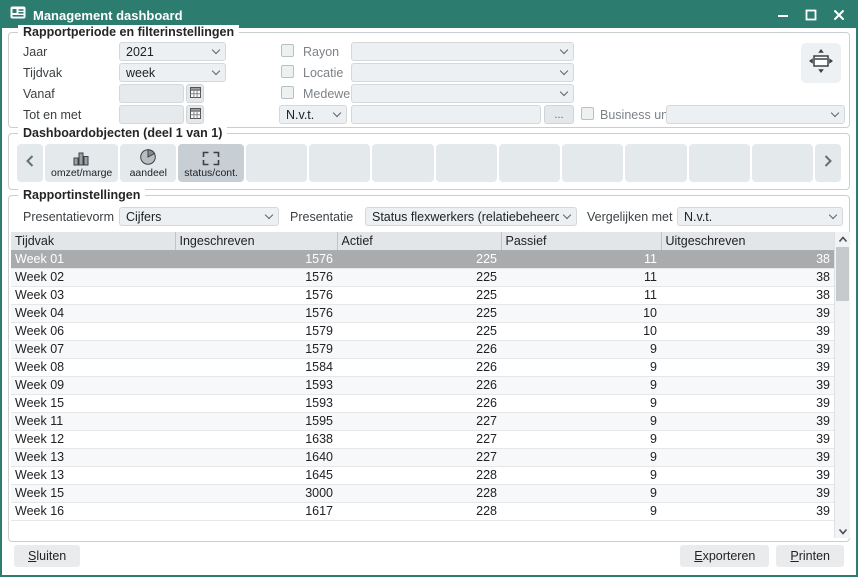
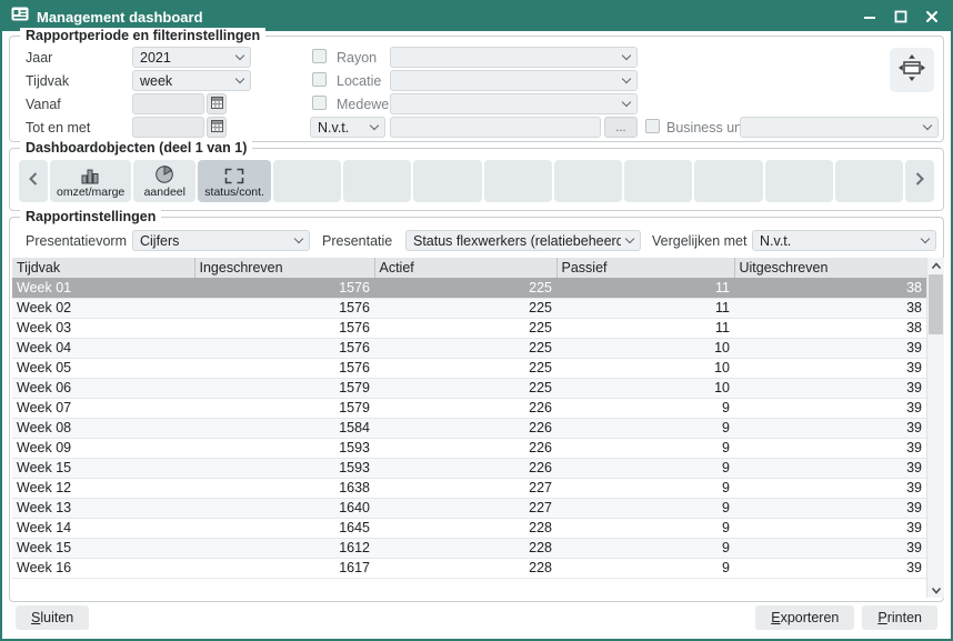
  Management dashboard
  Rapportperiode en filterinstellingen
  Jaar
  2021
  Tijdvak
  week
  Vanaf
  Tot en met
  Rayon
  Locatie
  N.v.t.
  ...
  Business un
  Dashboardobjecten (deel 1 van 1)
  omzet/marge
  aandeel
  status/cont.
  Rapportinstellingen
  Presentatievorm
  Cijfers
  Presentatie
  Status flexwerkers (relatiebeheerd
  Vergelijken met
  N.v.t.
  Tijdvak	Ingeschreven	Actief	Passief	Uitgeschreven
  Week 01	1576	225	11	38
  Week 02	1576	225	11	38
  Week 03	1576	225	11	38
  Week 04	1576	225	10	39
+ Week 05	1576	225	10	39
  Week 06	1579	225	10	39
  Week 07	1579	226	9	39
  Week 08	1584	226	9	39
  Week 09	1593	226	9	39
  Week 15	1593	226	9	39
- Week 11	1595	227	9	39
  Week 12	1638	227	9	39
  Week 13	1640	227	9	39
- Week 13	1645	228	9	39
+ Week 14	1645	228	9	39
- Week 15	3000	228	9	39
+ Week 15	1612	228	9	39
  Week 16	1617	228	9	39
  Sluiten
  Exporteren
  Printen
